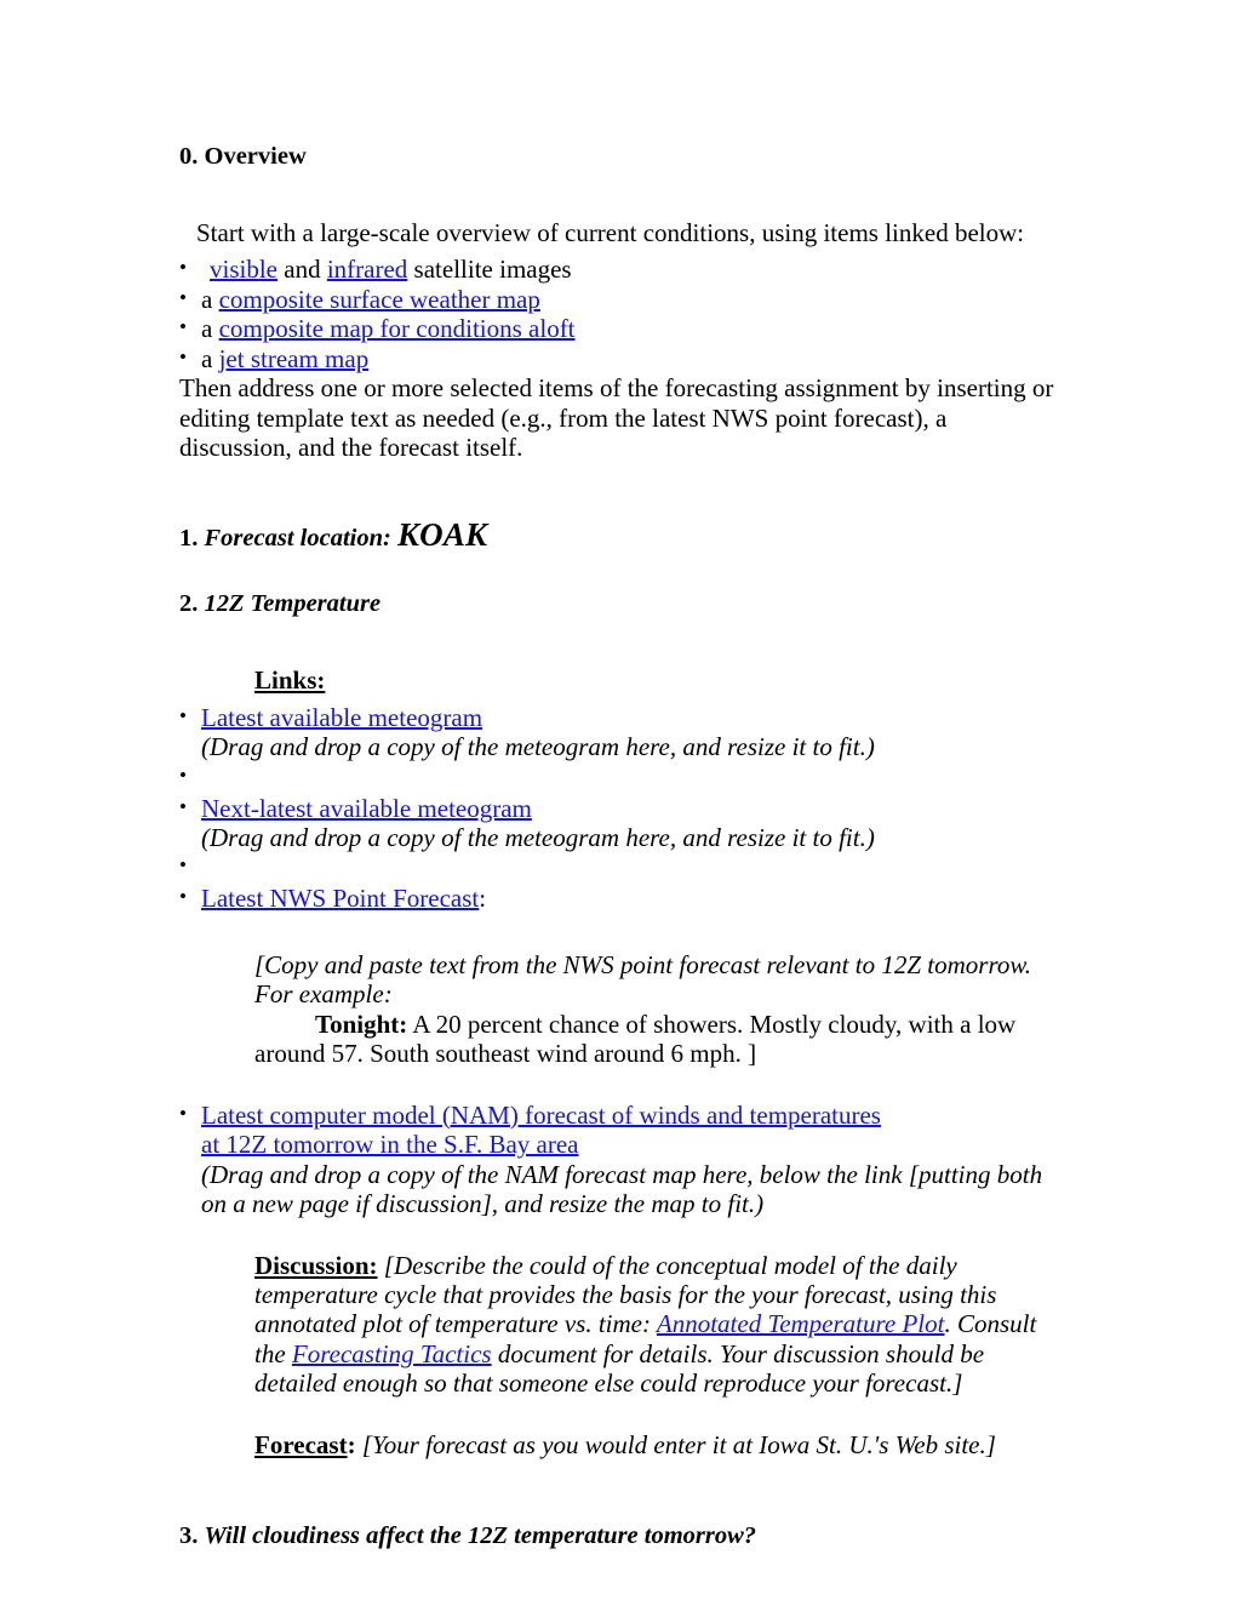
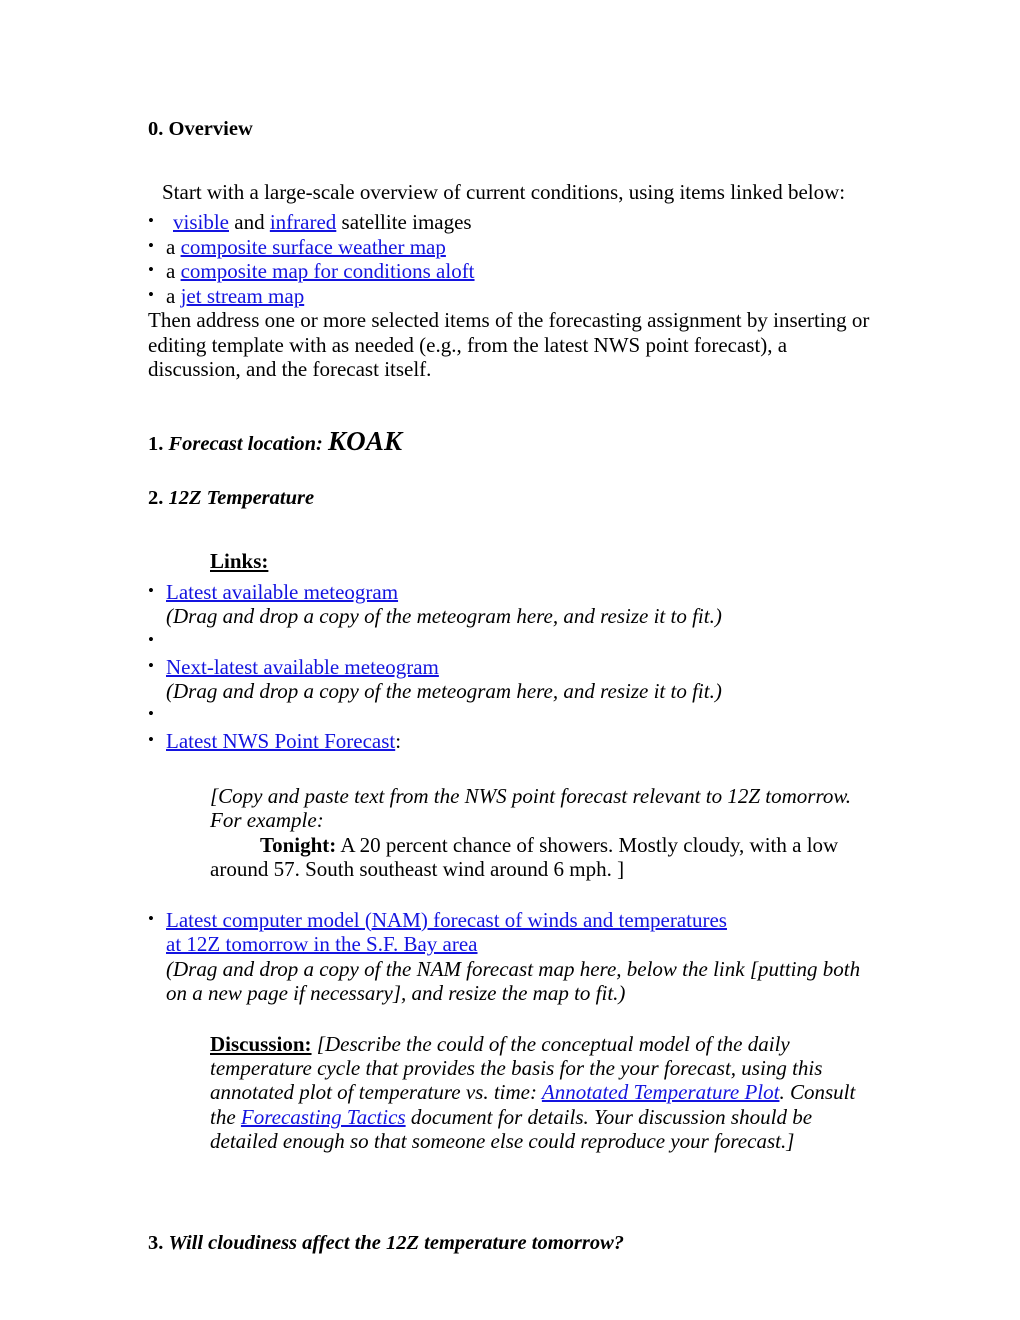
  0. Overview
  Start with a large-scale overview of current conditions, using items linked below:
  visible and infrared satellite images
  a composite surface weather map
  a composite map for conditions aloft
  a jet stream map
- Then address one or more selected items of the forecasting assignment by inserting or editing template text as needed (e.g., from the latest NWS point forecast), a discussion, and the forecast itself.
+ Then address one or more selected items of the forecasting assignment by inserting or editing template with as needed (e.g., from the latest NWS point forecast), a discussion, and the forecast itself.
  1. Forecast location: KOAK
  2. 12Z Temperature
  Links:
  Latest available meteogram
  (Drag and drop a copy of the meteogram here, and resize it to fit.)
  Next-latest available meteogram
  (Drag and drop a copy of the meteogram here, and resize it to fit.)
  Latest NWS Point Forecast:
  [Copy and paste text from the NWS point forecast relevant to 12Z tomorrow.
  For example:
  Tonight: A 20 percent chance of showers. Mostly cloudy, with a low around 57. South southeast wind around 6 mph. ]
  Latest computer model (NAM) forecast of winds and temperatures
  at 12Z tomorrow in the S.F. Bay area
- (Drag and drop a copy of the NAM forecast map here, below the link [putting both on a new page if discussion], and resize the map to fit.)
+ (Drag and drop a copy of the NAM forecast map here, below the link [putting both on a new page if necessary], and resize the map to fit.)
  Discussion: [Describe the could of the conceptual model of the daily temperature cycle that provides the basis for the your forecast, using this annotated plot of temperature vs. time: Annotated Temperature Plot. Consult the Forecasting Tactics document for details. Your discussion should be detailed enough so that someone else could reproduce your forecast.]
- Forecast: [Your forecast as you would enter it at Iowa St. U.'s Web site.]
  3. Will cloudiness affect the 12Z temperature tomorrow?
